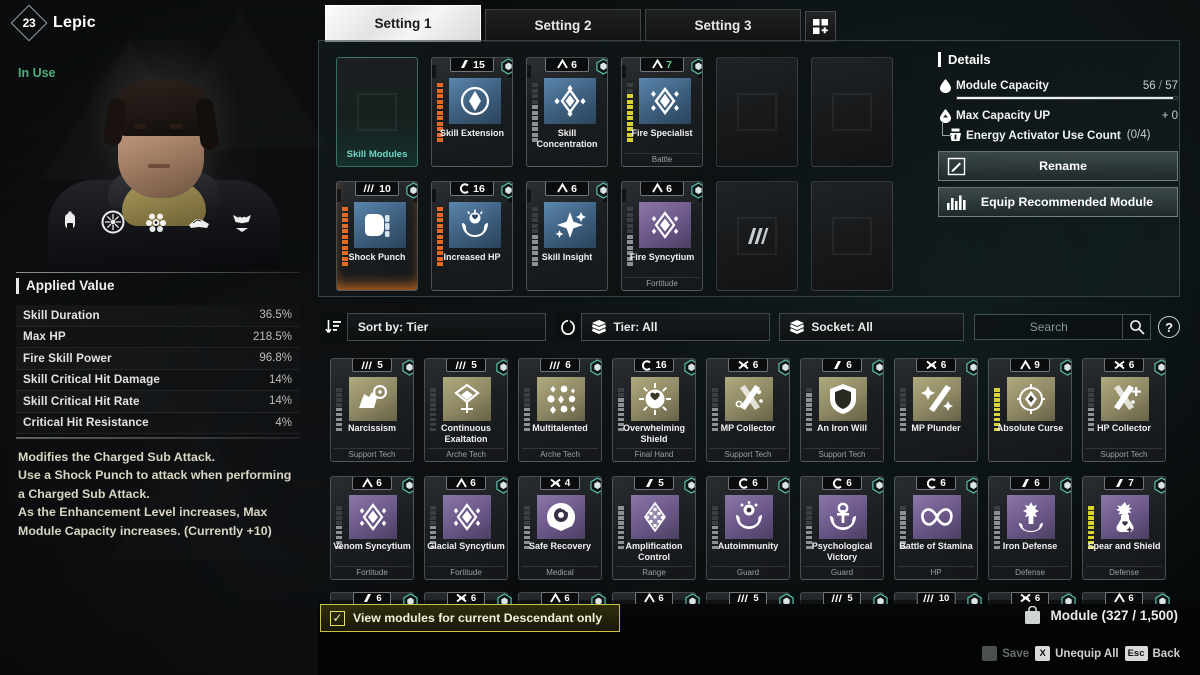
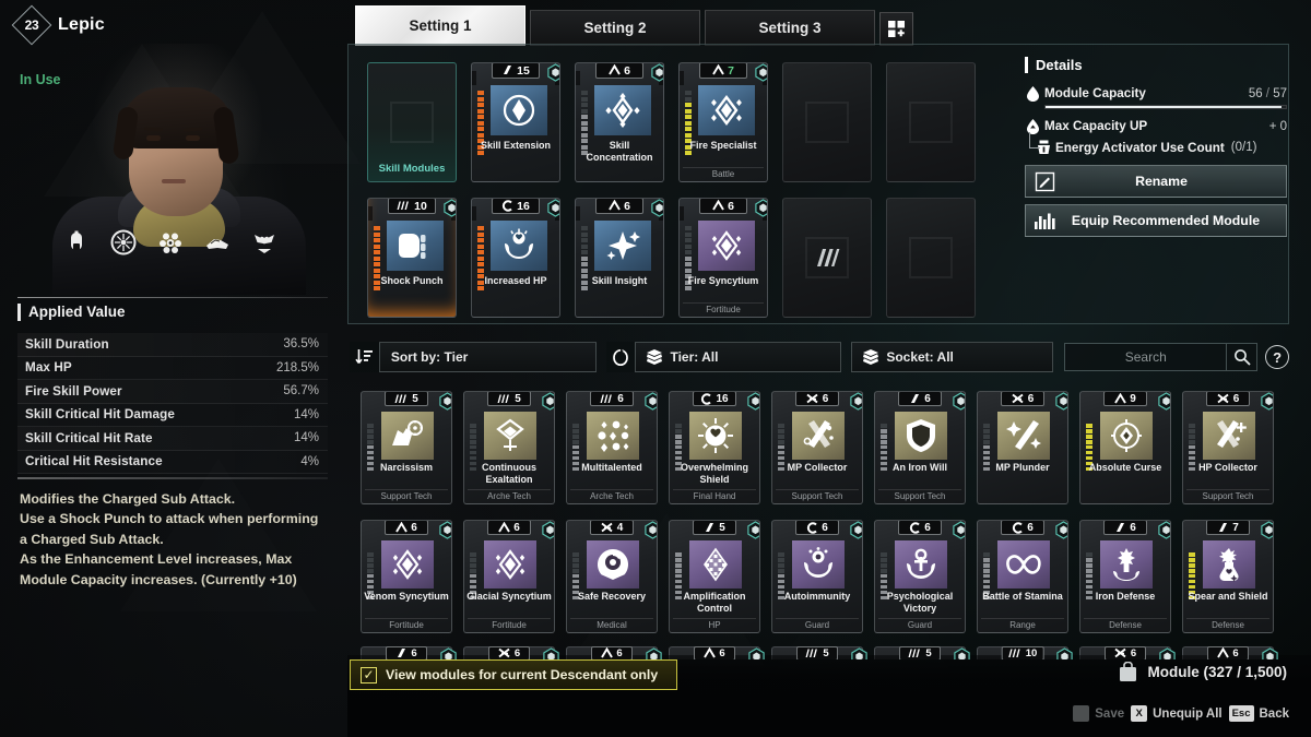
  23
  Lepic
  Applied Value
  Skill Duration
  36.5%
  Max HP
  218.5%
  Fire Skill Power
- 96.8%
+ 56.7%
  Skill Critical Hit Damage
  14%
  Skill Critical Hit Rate
  14%
  Critical Hit Resistance
  4%
  Modifies the Charged Sub Attack.
  Use a Shock Punch to attack when performing a Charged Sub Attack.
  As the Enhancement Level increases, Max Module Capacity increases. (Currently +10)
  Setting 1
  Setting 2
  Setting 3
  Skill Modules
  15
  Skill Extension
  6
  Skill Concentration
  7
  Fire Specialist
  Battle
  10
  Shock Punch
  16
  Increased HP
  6
  Skill Insight
  6
  Fire Syncytium
  Fortitude
  Details
  Module Capacity
  56 / 57
  Max Capacity UP
  + 0
  Energy Activator Use Count
- (0/4)
+ (0/1)
  Rename
  Equip Recommended Module
  Sort by: Tier
  Tier: All
  Socket: All
  Search
  ?
  5
  Narcissism
  Support Tech
  5
  Continuous Exaltation
  Arche Tech
  6
  Multitalented
  Arche Tech
  16
  Overwhelming Shield
  Final Hand
  6
  MP Collector
  Support Tech
  6
  An Iron Will
  Support Tech
  6
  MP Plunder
  9
  Absolute Curse
  6
  HP Collector
  Support Tech
  6
  Venom Syncytium
  Fortitude
  6
  Glacial Syncytium
  Fortitude
  4
  Safe Recovery
  Medical
  5
  Amplification Control
- Range
+ HP
  6
  Autoimmunity
  Guard
  6
  Psychological Victory
  Guard
  6
  Battle of Stamina
- HP
+ Range
  6
  Iron Defense
  Defense
  7
  Spear and Shield
  Defense
  6
  6
  6
  6
  5
  5
  10
  6
  6
  ✓
  View modules for current Descendant only
  Module (327 / 1,500)
  Save
  X
  Unequip All
  Esc
  Back
